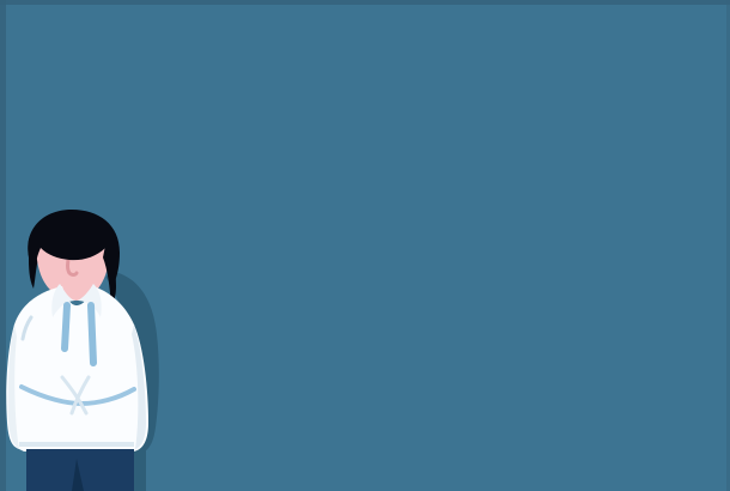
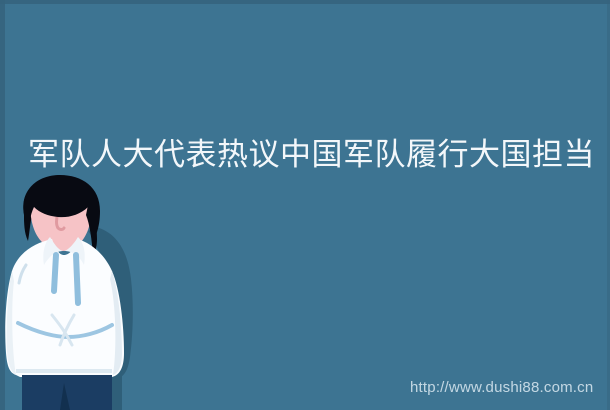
+ 军队人大代表热议中国军队履行大国担当
+ http://www.dushi88.com.cn
